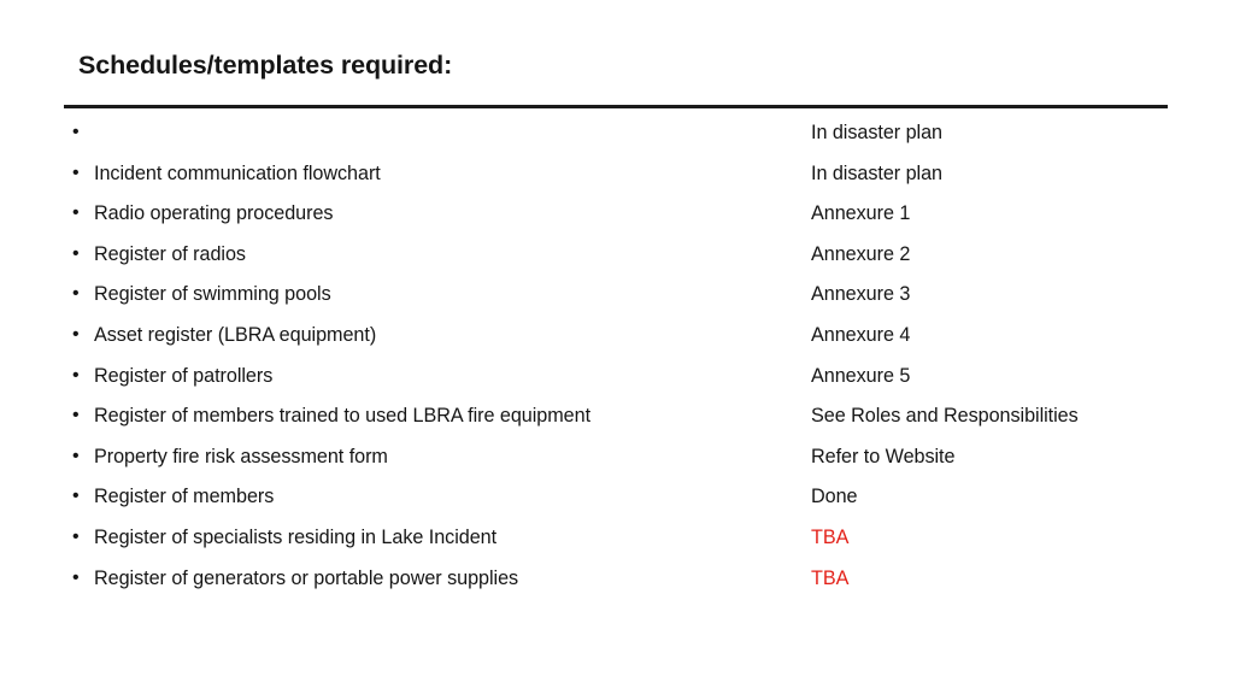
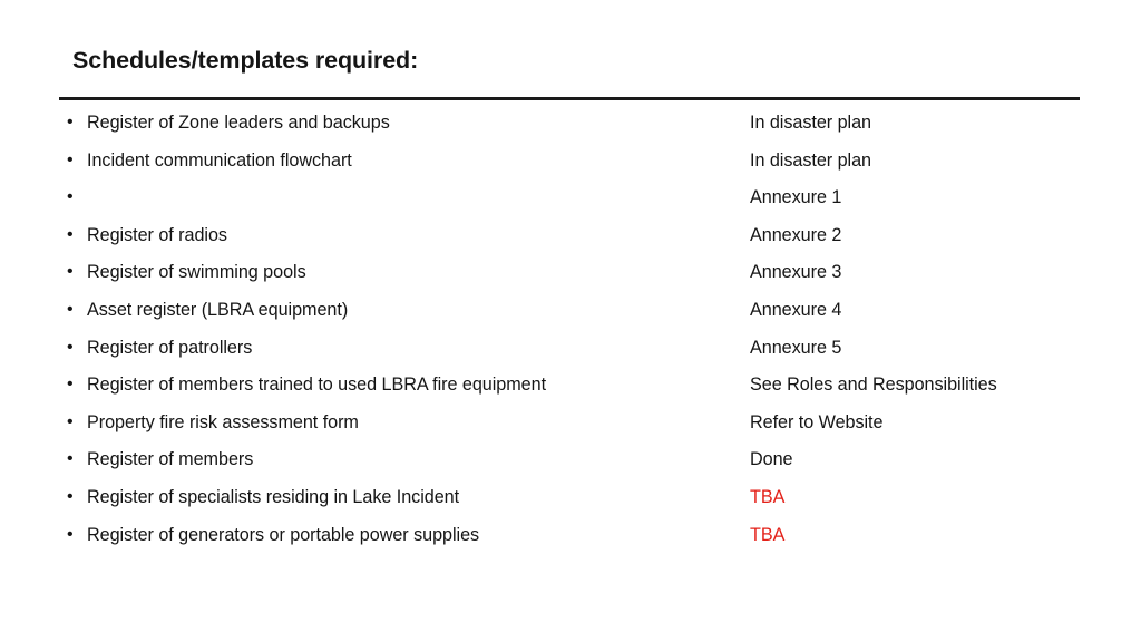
  Schedules/templates required:
  •
+ Register of Zone leaders and backups
  In disaster plan
  •
  Incident communication flowchart
  In disaster plan
  •
- Radio operating procedures
  Annexure 1
  •
  Register of radios
  Annexure 2
  •
  Register of swimming pools
  Annexure 3
  •
  Asset register (LBRA equipment)
  Annexure 4
  •
  Register of patrollers
  Annexure 5
  •
  Register of members trained to used LBRA fire equipment
  See Roles and Responsibilities
  •
  Property fire risk assessment form
  Refer to Website
  •
  Register of members
  Done
  •
  Register of specialists residing in Lake Incident
  TBA
  •
  Register of generators or portable power supplies
  TBA
